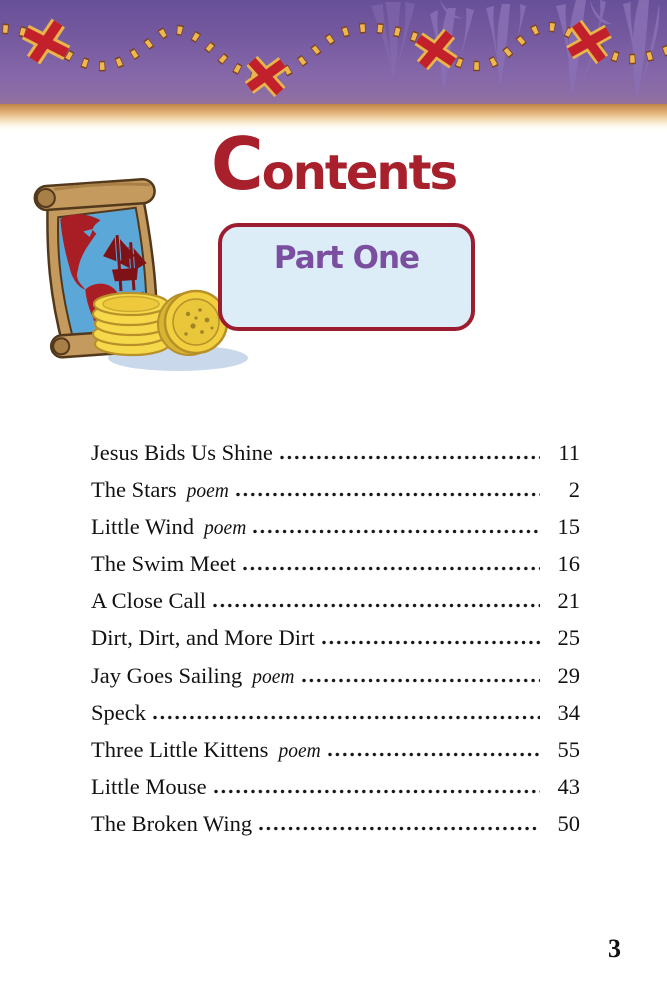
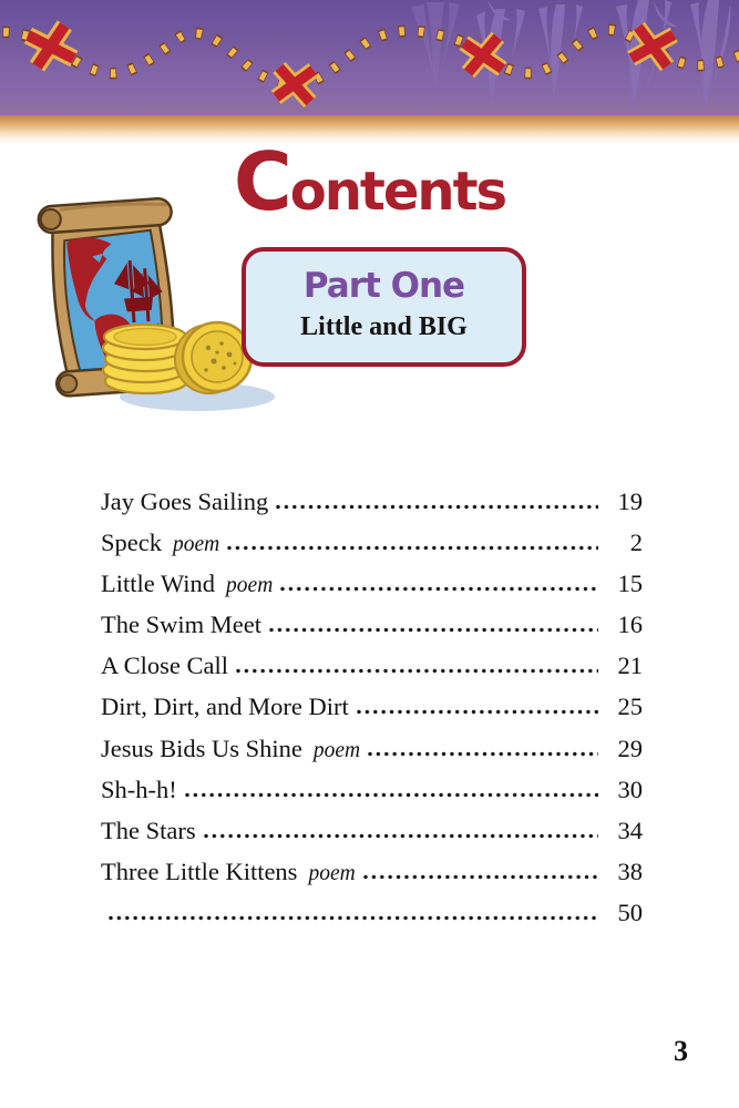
  Contents
  Part One
+ Little and BIG
- Jesus Bids Us Shine
+ Jay Goes Sailing
- 11
+ 19
- The Stars
+ Speck
  poem
  2
  Little Wind
  poem
  15
  The Swim Meet
  16
  A Close Call
  21
  Dirt, Dirt, and More Dirt
  25
- Jay Goes Sailing
+ Jesus Bids Us Shine
  poem
  29
+ Sh-h-h!
+ 30
- Speck
+ The Stars
  34
  Three Little Kittens
  poem
- 55
+ 38
- Little Mouse
- 43
- The Broken Wing
  50
  3
